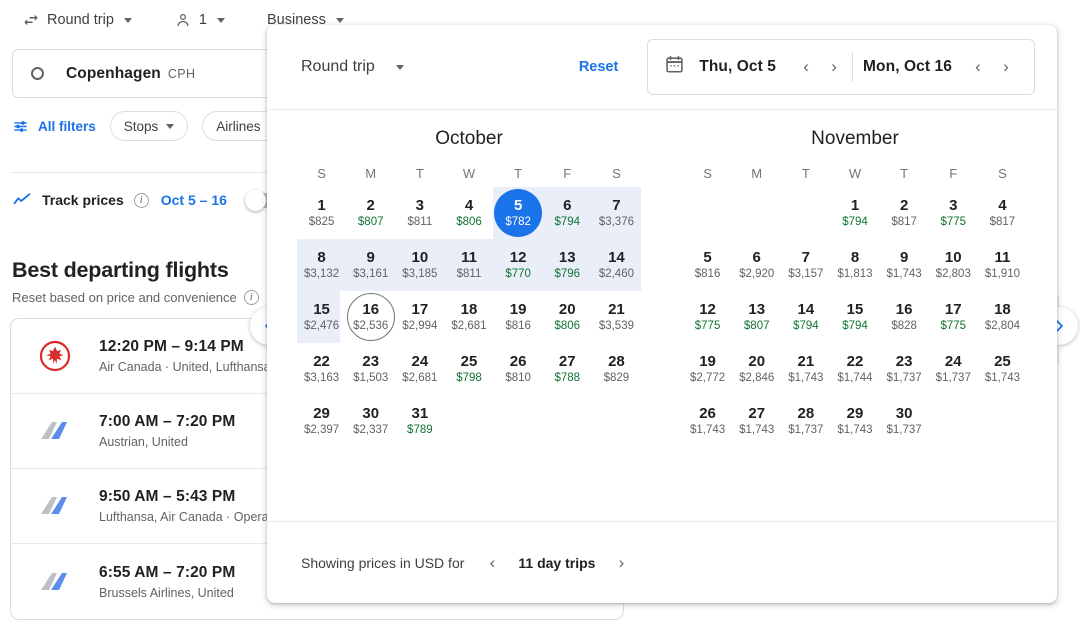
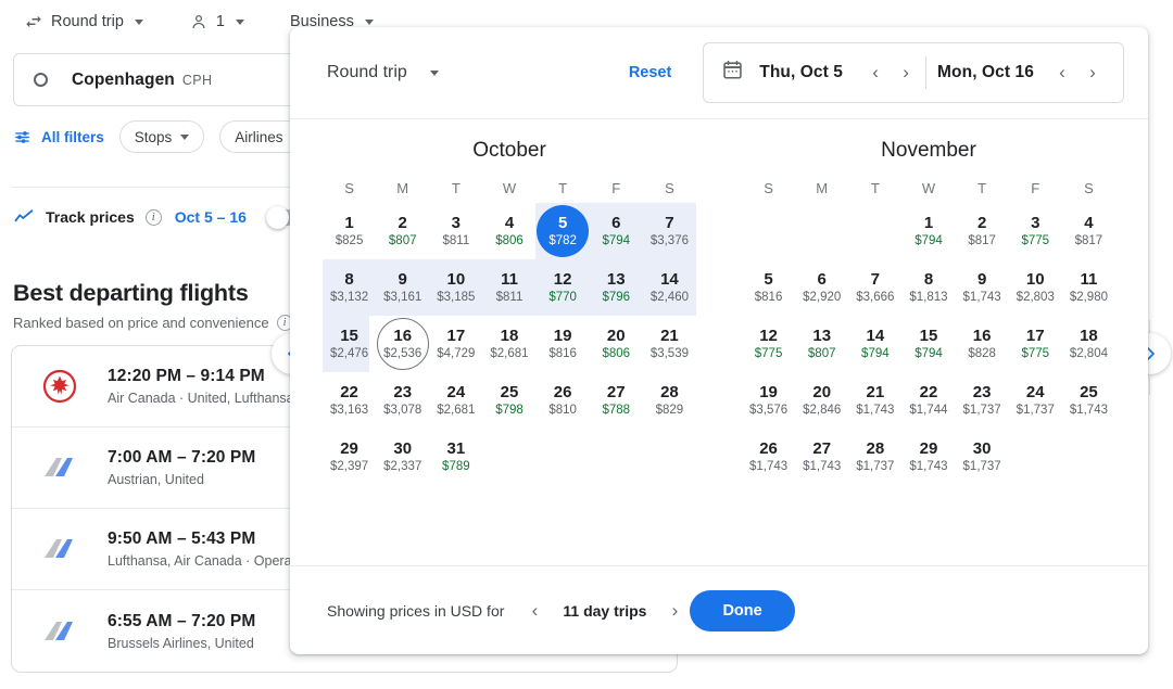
  Round trip
  1
  Business
  Copenhagen
  CPH
  All filters
  Stops
  Airlines
  Track prices
  i
  Oct 5 – 16
  Best departing flights
- Reset based on price and convenience
+ Ranked based on price and convenience
  i
  12:20 PM – 9:14 PM
  Air Canada · United, Lufthans
  7:00 AM – 7:20 PM
  Austrian, United
  9:50 AM – 5:43 PM
  Lufthansa, Air Canada · Opera
  6:55 AM – 7:20 PM
  Brussels Airlines, United
  Round trip
  Reset
  Thu, Oct 5
  ‹
  ›
  Mon, Oct 16
  ‹
  ›
  October
  S
  M
  T
  W
  T
  F
  S
  1
  $825
  2
  $807
  3
  $811
  4
  $806
  5
  $782
  6
  $794
  7
  $3,376
  8
  $3,132
  9
  $3,161
  10
  $3,185
  11
  $811
  12
  $770
  13
  $796
  14
  $2,460
  15
  $2,476
  16
  $2,536
  17
- $2,994
+ $4,729
  18
  $2,681
  19
  $816
  20
  $806
  21
  $3,539
  22
  $3,163
  23
- $1,503
+ $3,078
  24
  $2,681
  25
  $798
  26
  $810
  27
  $788
  28
  $829
  29
  $2,397
  30
  $2,337
  31
  $789
  November
  S
  M
  T
  W
  T
  F
  S
  1
  $794
  2
  $817
  3
  $775
  4
  $817
  5
  $816
  6
  $2,920
  7
- $3,157
+ $3,666
  8
  $1,813
  9
  $1,743
  10
  $2,803
  11
- $1,910
+ $2,980
  12
  $775
  13
  $807
  14
  $794
  15
  $794
  16
  $828
  17
  $775
  18
  $2,804
  19
- $2,772
+ $3,576
  20
  $2,846
  21
  $1,743
  22
  $1,744
  23
  $1,737
  24
  $1,737
  25
  $1,743
  26
  $1,743
  27
  $1,743
  28
  $1,737
  29
  $1,743
  30
  $1,737
  Showing prices in USD for
  ‹
  11 day trips
  ›
+ Done
